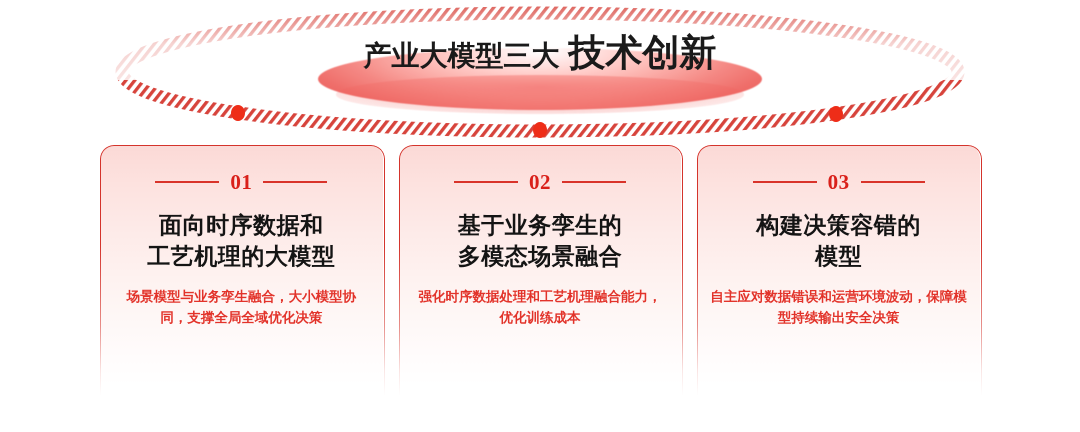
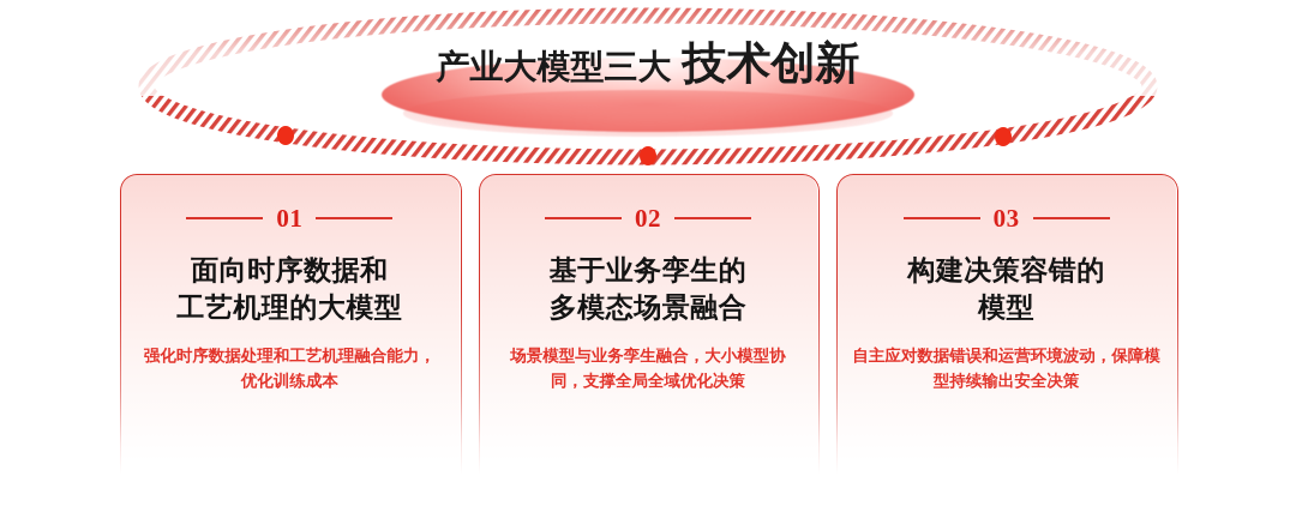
  产业大模型三大 技术创新
  01
  面向时序数据和
  工艺机理的大模型
- 场景模型与业务孪生融合，大小模型协同，支撑全局全域优化决策
+ 强化时序数据处理和工艺机理融合能力，优化训练成本
  02
  基于业务孪生的
  多模态场景融合
- 强化时序数据处理和工艺机理融合能力，优化训练成本
+ 场景模型与业务孪生融合，大小模型协同，支撑全局全域优化决策
  03
  构建决策容错的
  模型
  自主应对数据错误和运营环境波动，保障模型持续输出安全决策
